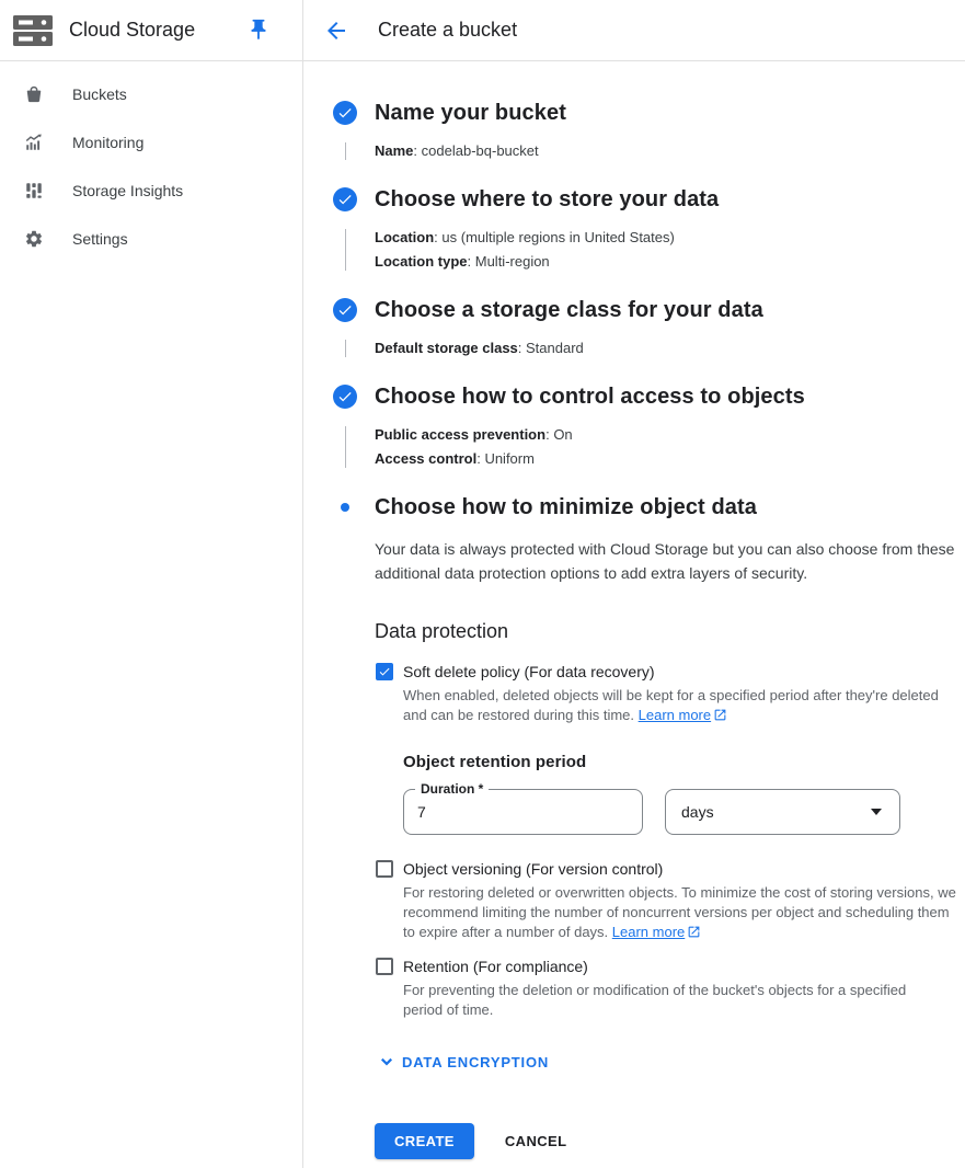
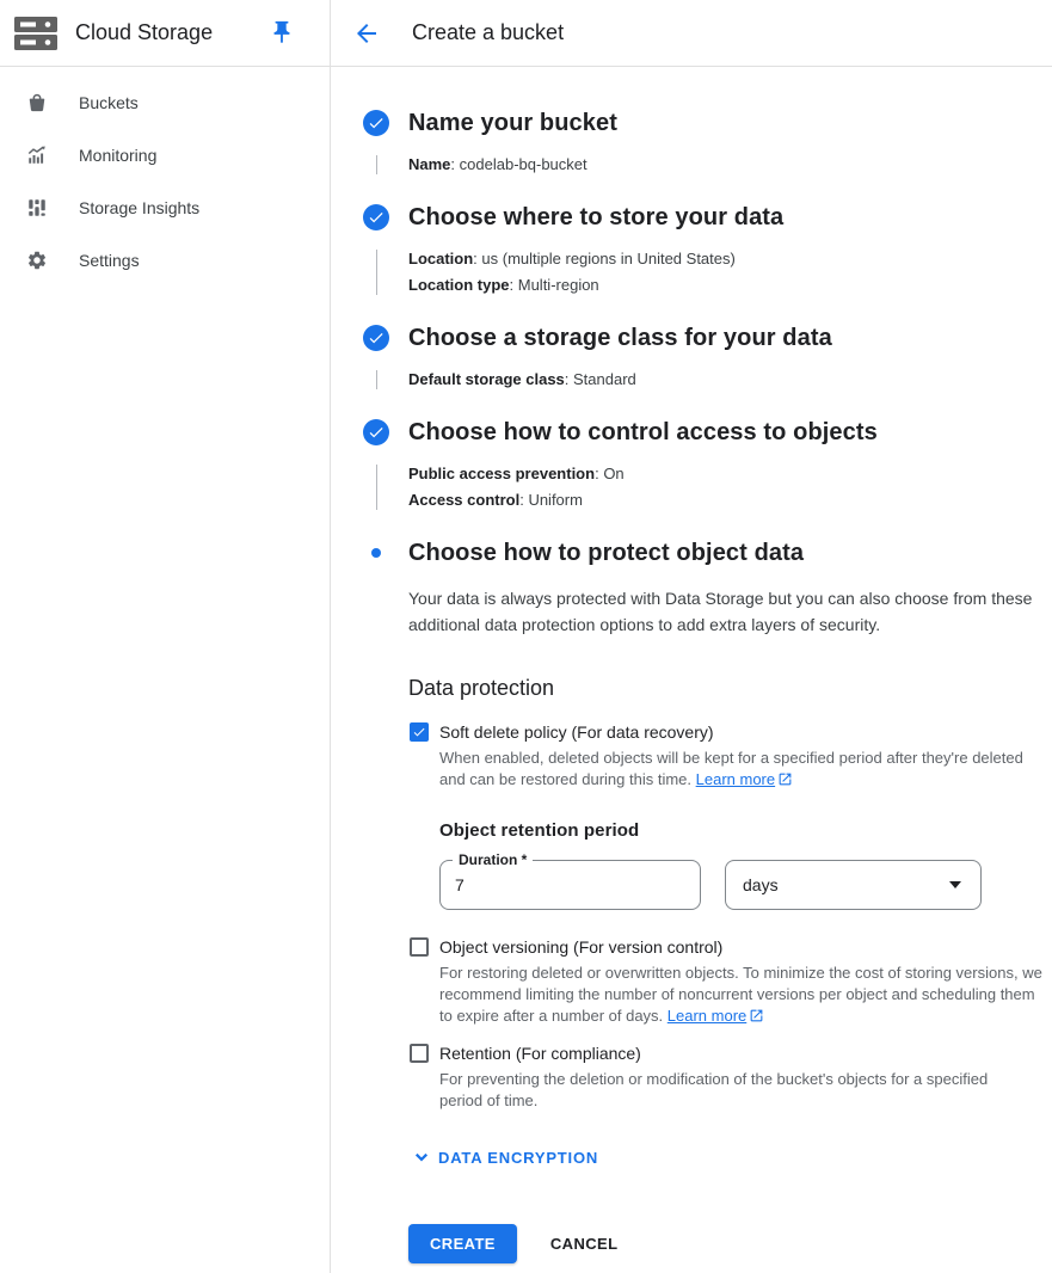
  Cloud Storage
  Create a bucket
  Buckets
  Monitoring
  Storage Insights
  Settings
  Name your bucket
  Name codelab-bq-bucket
  Choose where to store your data
  Location us (multiple regions in United States)
  Location type Multi-region
  Choose a storage class for your data
  Default storage class Standard
  Choose how to control access to objects
  Public access prevention On
  Access control Uniform
- Choose how to minimize object data
+ Choose how to protect object data
- Your data is always protected with Cloud Storage but you can also choose from these additional data protection options to add extra layers of security.
+ Your data is always protected with Data Storage but you can also choose from these additional data protection options to add extra layers of security.
  Data protection
  Soft delete policy (For data recovery)
  When enabled, deleted objects will be kept for a specified period after they're deleted and can be restored during this time. Learn more
  Object retention period
  Duration *
  7
  days
  Object versioning (For version control)
  For restoring deleted or overwritten objects. To minimize the cost of storing versions, we recommend limiting the number of noncurrent versions per object and scheduling them to expire after a number of days. Learn more
  Retention (For compliance)
  For preventing the deletion or modification of the bucket's objects for a specified period of time.
  DATA ENCRYPTION
  CREATE
  CANCEL
